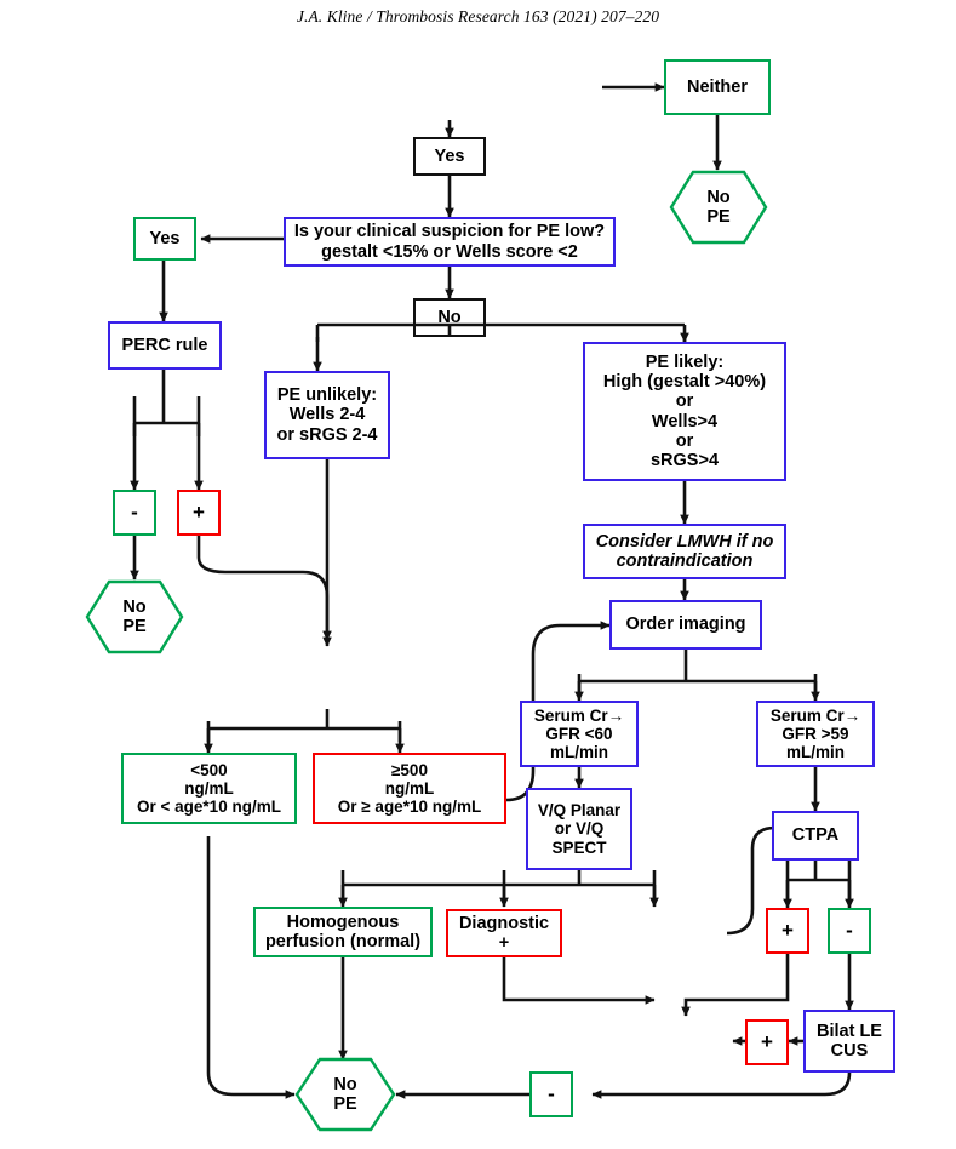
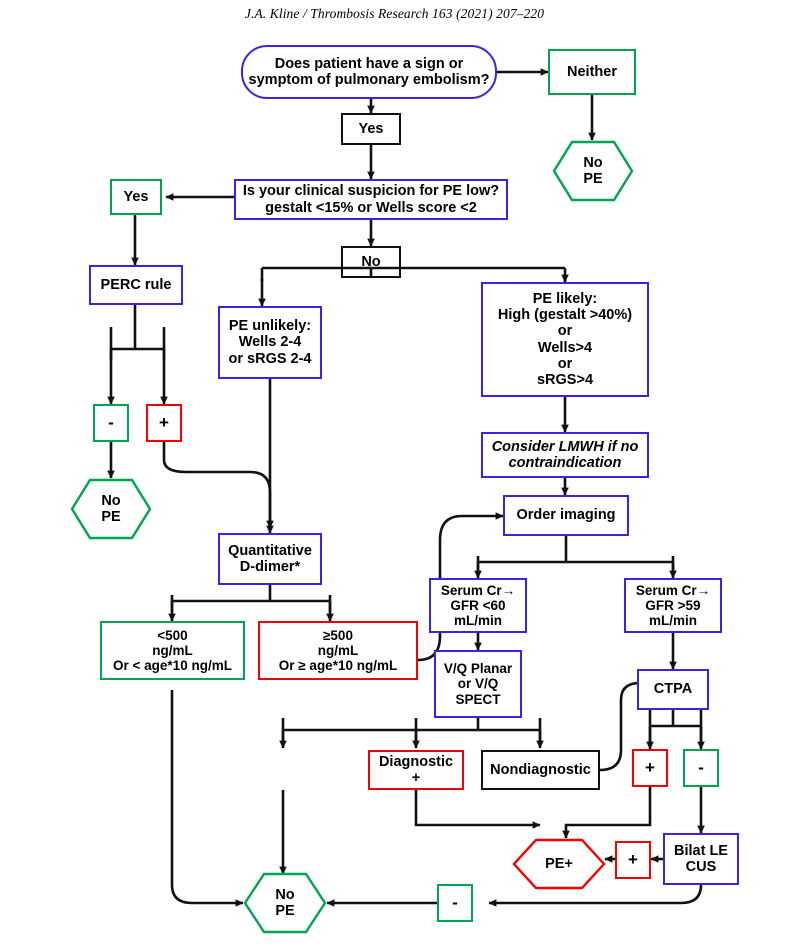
  J.A. Kline / Thrombosis Research 163 (2021) 207–220
+ Does patient have a sign or
+ symptom of pulmonary embolism?
  Neither
  No
  PE
  Yes
  Is your clinical suspicion for PE low?
  gestalt <15% or Wells score <2
  Yes
  No
  PERC rule
  -
  +
  No
  PE
  PE unlikely:
  Wells 2-4
  or sRGS 2-4
  PE likely:
  High (gestalt >40%)
  or
  Wells>4
  or
  sRGS>4
  Consider LMWH if no
  contraindication
  Order imaging
+ Quantitative
+ D-dimer*
  <500
  ng/mL
  Or < age*10 ng/mL
  ≥500
  ng/mL
  Or ≥ age*10 ng/mL
  Serum Cr→
  GFR <60
  mL/min
  Serum Cr→
  GFR >59
  mL/min
  V/Q Planar
  or V/Q
  SPECT
  CTPA
- Homogenous
- perfusion (normal)
  Diagnostic +
+ Nondiagnostic
  +
  -
+ PE+
  +
  Bilat LE
  CUS
  -
  No
  PE
